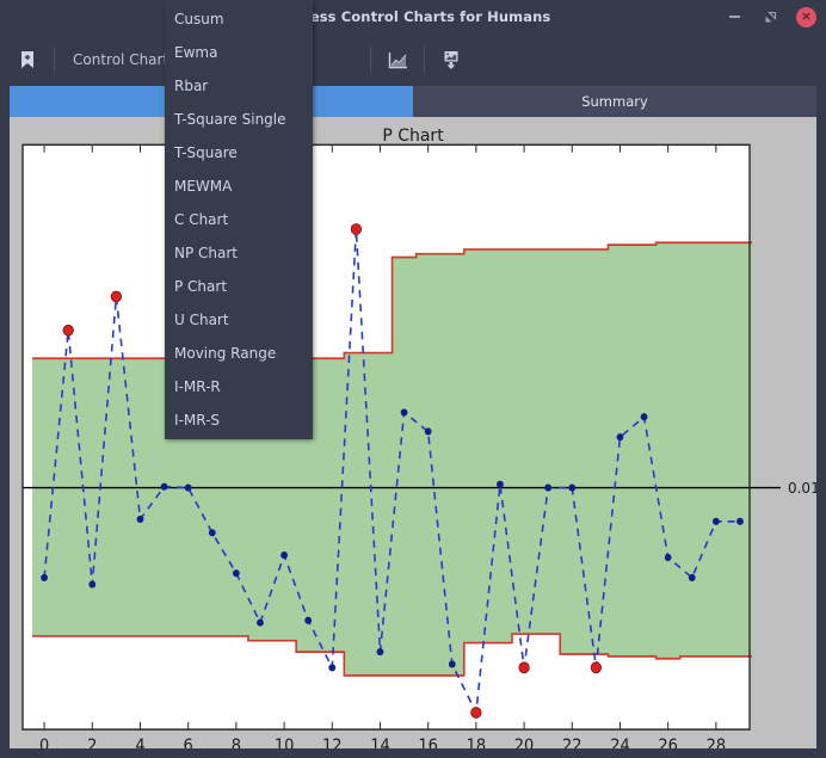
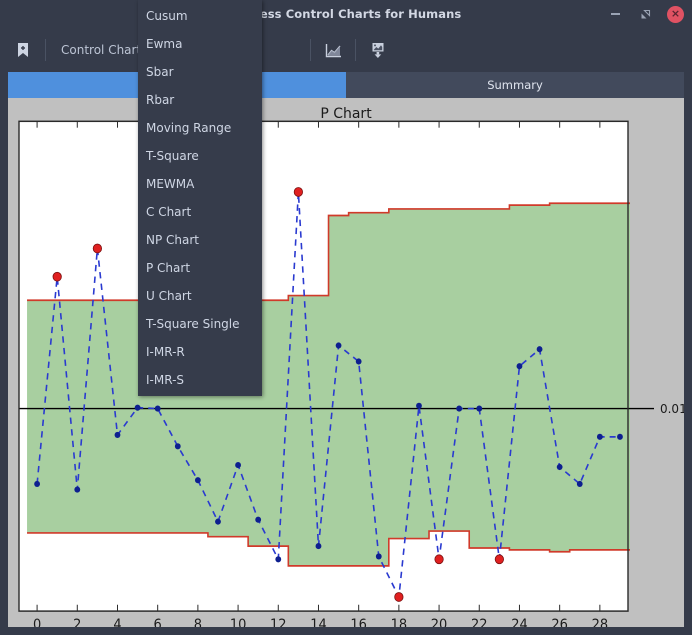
  ess Control Charts for Humans
  ×
  Control Char
  Summary
  P Chart
  0.01
  0
  2
  4
  6
  8
  10
  12
  14
  16
  18
  20
  22
  24
  26
  28
  Cusum
  Ewma
+ Sbar
  Rbar
- T-Square Single
+ Moving Range
  T-Square
  MEWMA
  C Chart
  NP Chart
  P Chart
  U Chart
- Moving Range
+ T-Square Single
  I-MR-R
  I-MR-S
